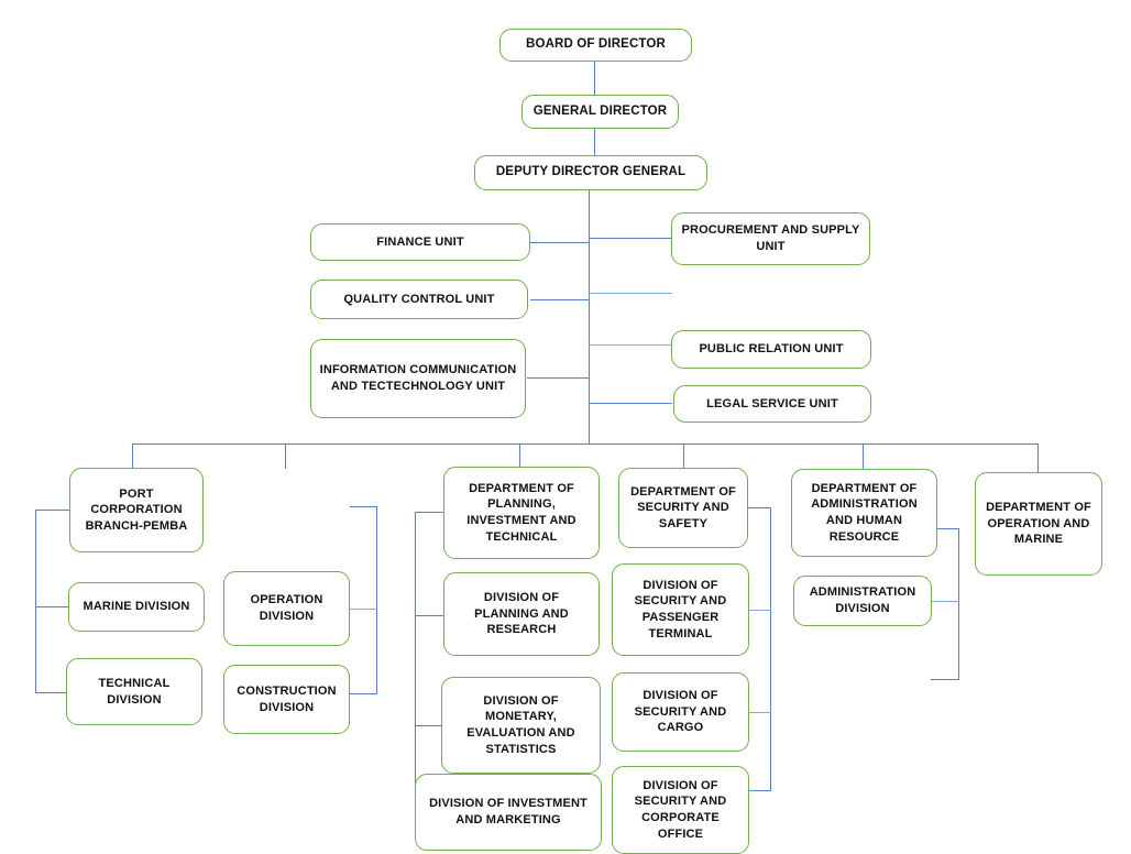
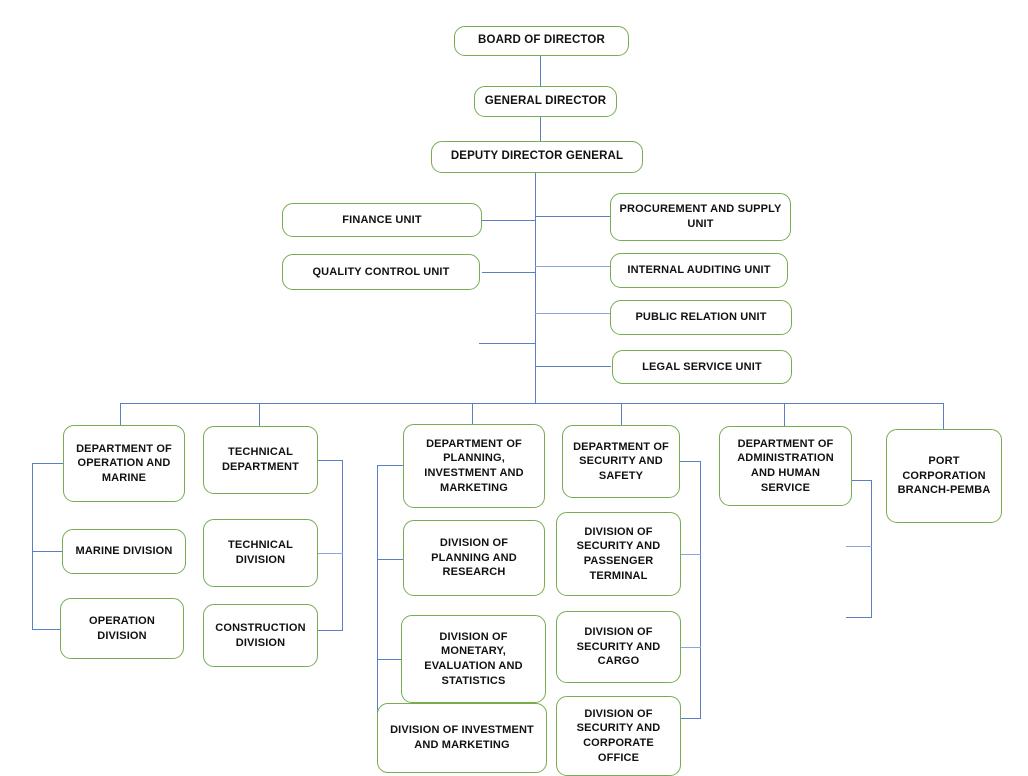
  BOARD OF DIRECTOR
  GENERAL DIRECTOR
  DEPUTY DIRECTOR GENERAL
  FINANCE UNIT
  QUALITY CONTROL UNIT
- INFORMATION COMMUNICATION AND TECTECHNOLOGY UNIT
  PROCUREMENT AND SUPPLY UNIT
+ INTERNAL AUDITING UNIT
  PUBLIC RELATION UNIT
  LEGAL SERVICE UNIT
- PORT CORPORATION BRANCH-PEMBA
+ DEPARTMENT OF OPERATION AND MARINE
  MARINE DIVISION
- TECHNICAL DIVISION
+ OPERATION DIVISION
+ TECHNICAL DEPARTMENT
- OPERATION DIVISION
+ TECHNICAL DIVISION
  CONSTRUCTION DIVISION
- DEPARTMENT OF PLANNING, INVESTMENT AND TECHNICAL
+ DEPARTMENT OF PLANNING, INVESTMENT AND MARKETING
  DIVISION OF PLANNING AND RESEARCH
  DIVISION OF MONETARY, EVALUATION AND STATISTICS
  DIVISION OF INVESTMENT AND MARKETING
  DEPARTMENT OF SECURITY AND SAFETY
  DIVISION OF SECURITY AND PASSENGER TERMINAL
  DIVISION OF SECURITY AND CARGO
  DIVISION OF SECURITY AND CORPORATE OFFICE
- DEPARTMENT OF ADMINISTRATION AND HUMAN RESOURCE
+ DEPARTMENT OF ADMINISTRATION AND HUMAN SERVICE
- ADMINISTRATION DIVISION
- DEPARTMENT OF OPERATION AND MARINE
+ PORT CORPORATION BRANCH-PEMBA
